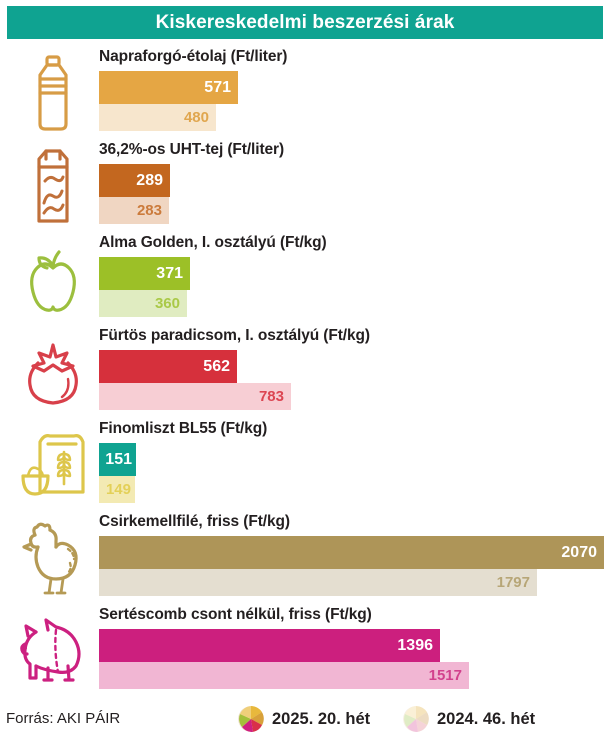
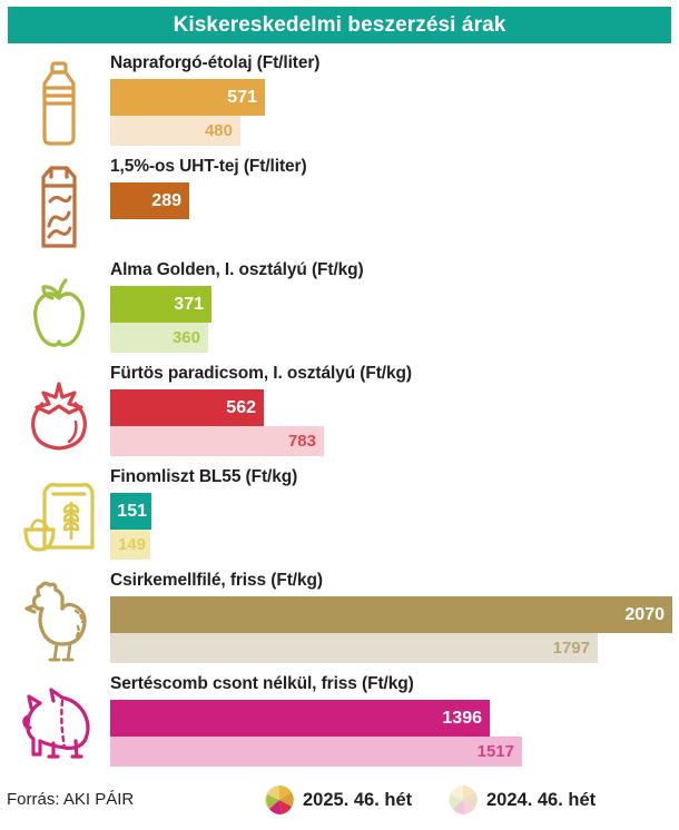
  Kiskereskedelmi beszerzési árak
  Napraforgó-étolaj (Ft/liter)
  571
  480
- 36,2%-os UHT-tej (Ft/liter)
+ 1,5%-os UHT-tej (Ft/liter)
  289
- 283
  Alma Golden, I. osztályú (Ft/kg)
  371
  360
  Fürtös paradicsom, I. osztályú (Ft/kg)
  562
  783
  Finomliszt BL55 (Ft/kg)
  151
  149
  Csirkemellfilé, friss (Ft/kg)
  2070
  1797
  Sertéscomb csont nélkül, friss (Ft/kg)
  1396
  1517
  Forrás: AKI PÁIR
- 2025. 20. hét
+ 2025. 46. hét
  2024. 46. hét
